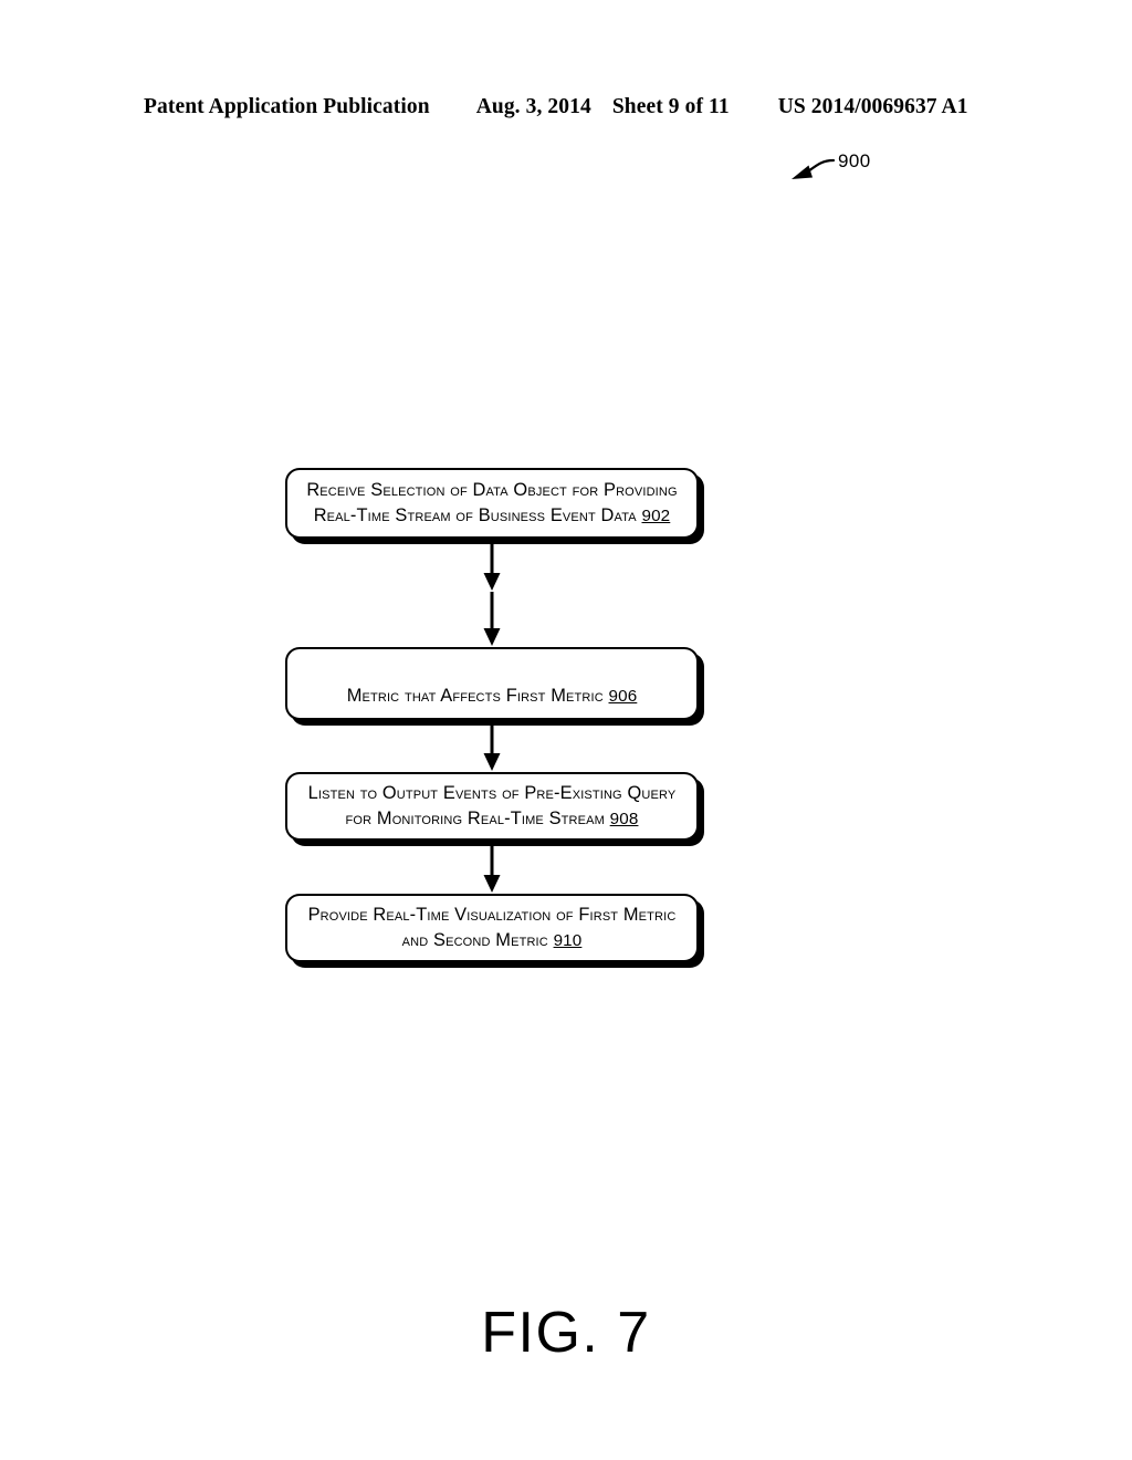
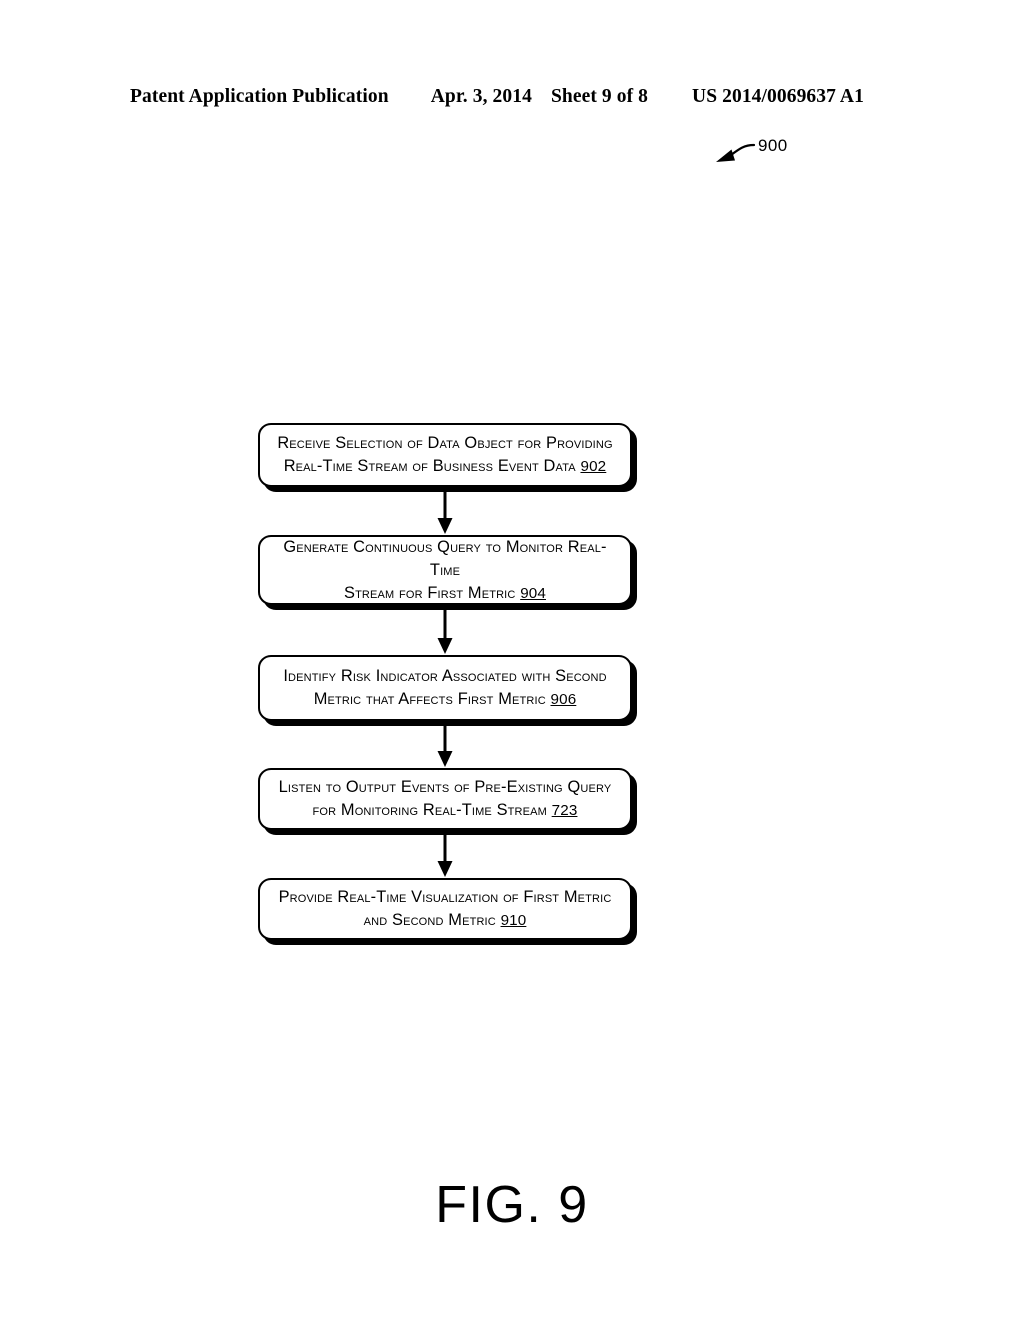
  Patent Application Publication
- Aug. 3, 2014
+ Apr. 3, 2014
- Sheet 9 of 11
+ Sheet 9 of 8
  US 2014/0069637 A1
  900
  Receive Selection of Data Object for Providing
  Real-Time Stream of Business Event Data 902
+ Generate Continuous Query to Monitor Real-Time
+ Stream for First Metric 904
+ Identify Risk Indicator Associated with Second
  Metric that Affects First Metric 906
  Listen to Output Events of Pre-Existing Query
- for Monitoring Real-Time Stream 908
+ for Monitoring Real-Time Stream 723
  Provide Real-Time Visualization of First Metric
  and Second Metric 910
- FIG. 7
+ FIG. 9
